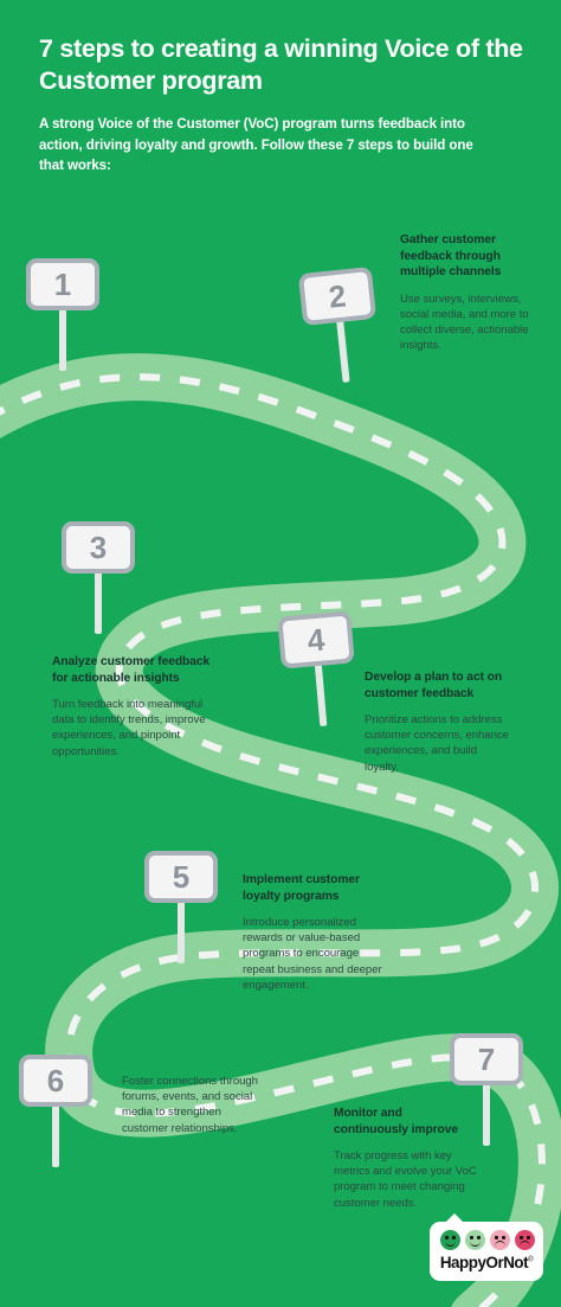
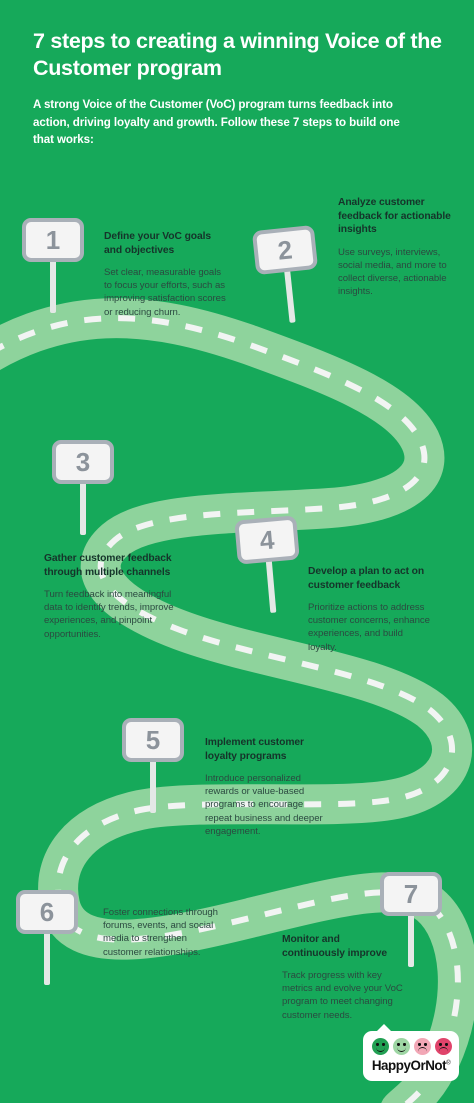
  7 steps to creating a winning Voice of the Customer program
  A strong Voice of the Customer (VoC) program turns feedback into action, driving loyalty and growth. Follow these 7 steps to build one that works:
  1
+ Define your VoC goals and objectives
+ Set clear, measurable goals to focus your efforts, such as improving satisfaction scores or reducing churn.
- Gather customer feedback through multiple channels
+ Analyze customer feedback for actionable insights
  Use surveys, interviews, social media, and more to collect diverse, actionable insights.
  3
- Analyze customer feedback for actionable insights
+ Gather customer feedback through multiple channels
  Turn feedback into meaningful data to identify trends, improve experiences, and pinpoint opportunities.
  Develop a plan to act on customer feedback
  Prioritize actions to address customer concerns, enhance experiences, and build loyalty.
  5
  Implement customer loyalty programs
  Introduce personalized rewards or value-based programs to encourage repeat business and deeper engagement.
  6
  Foster connections through forums, events, and social media to strengthen customer relationships.
  7
  Monitor and continuously improve
  Track progress with key metrics and evolve your VoC program to meet changing customer needs.
  HappyOrNot
